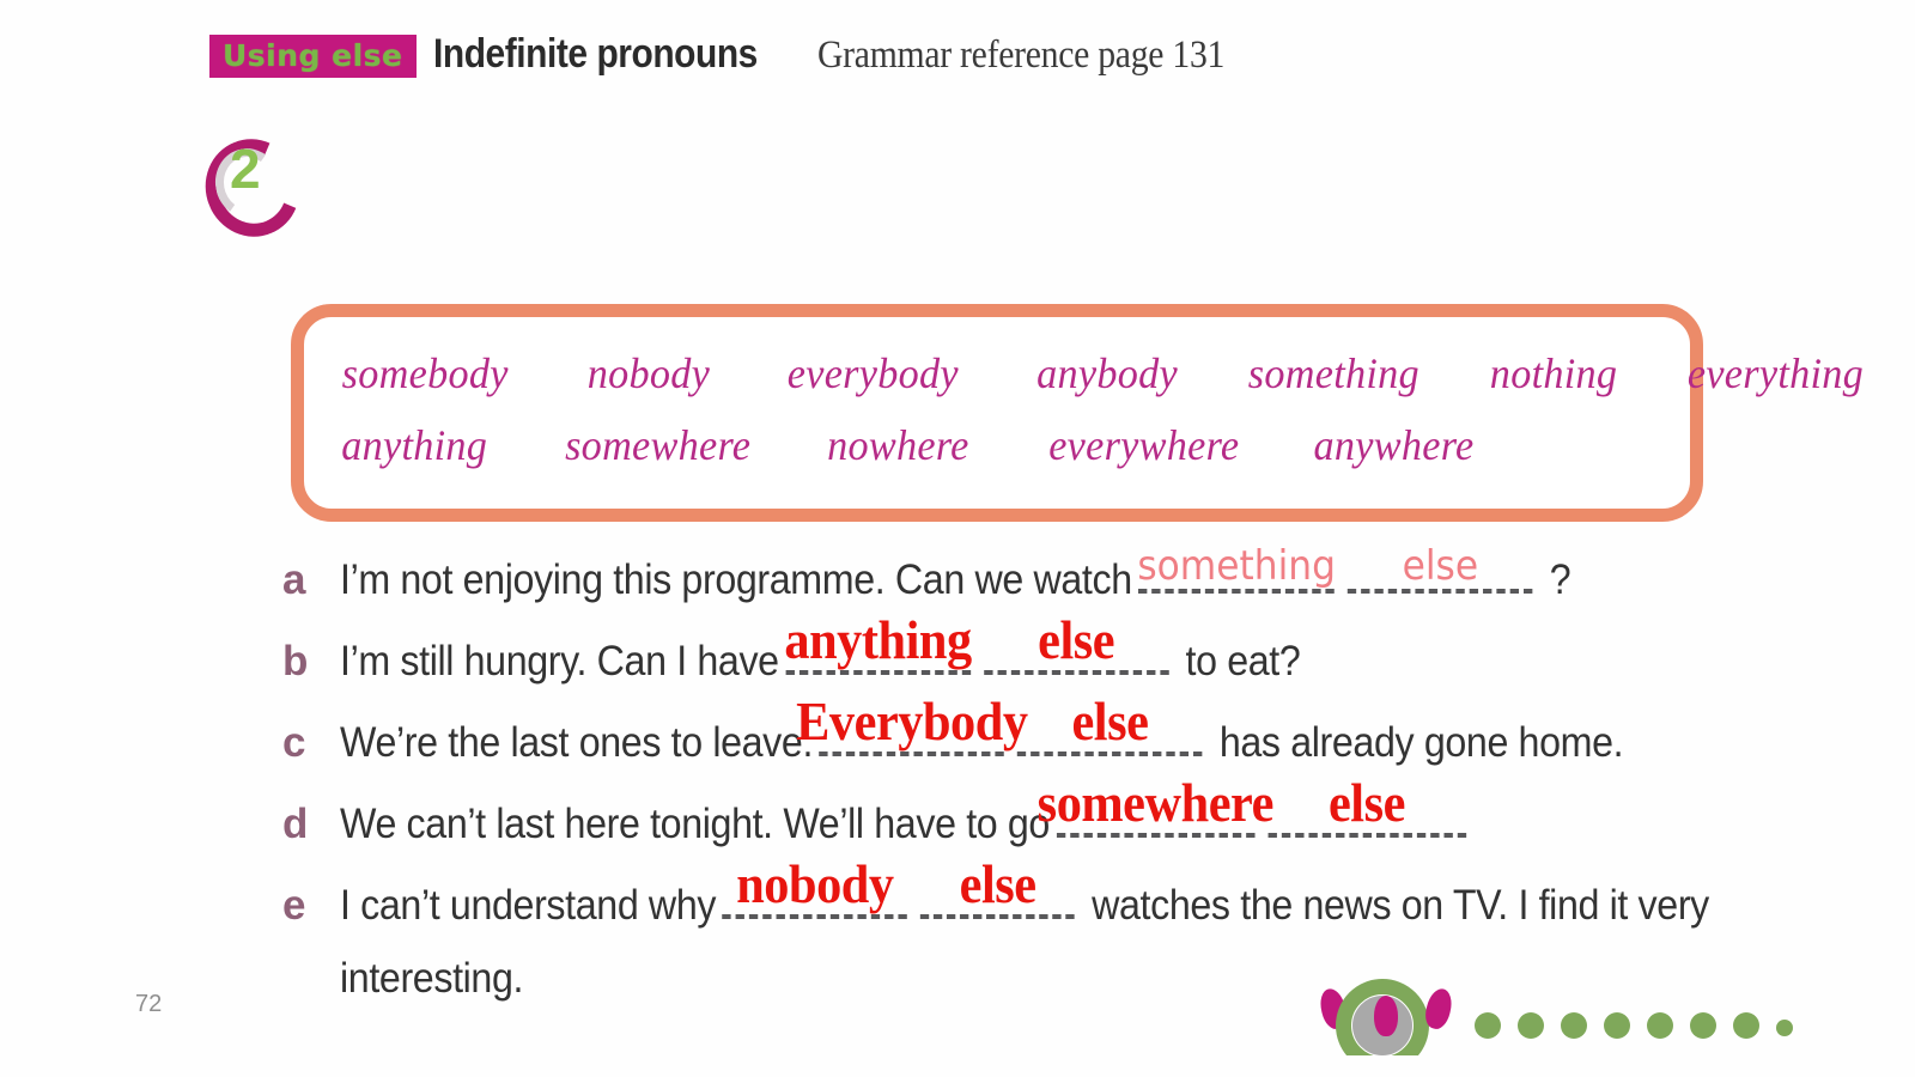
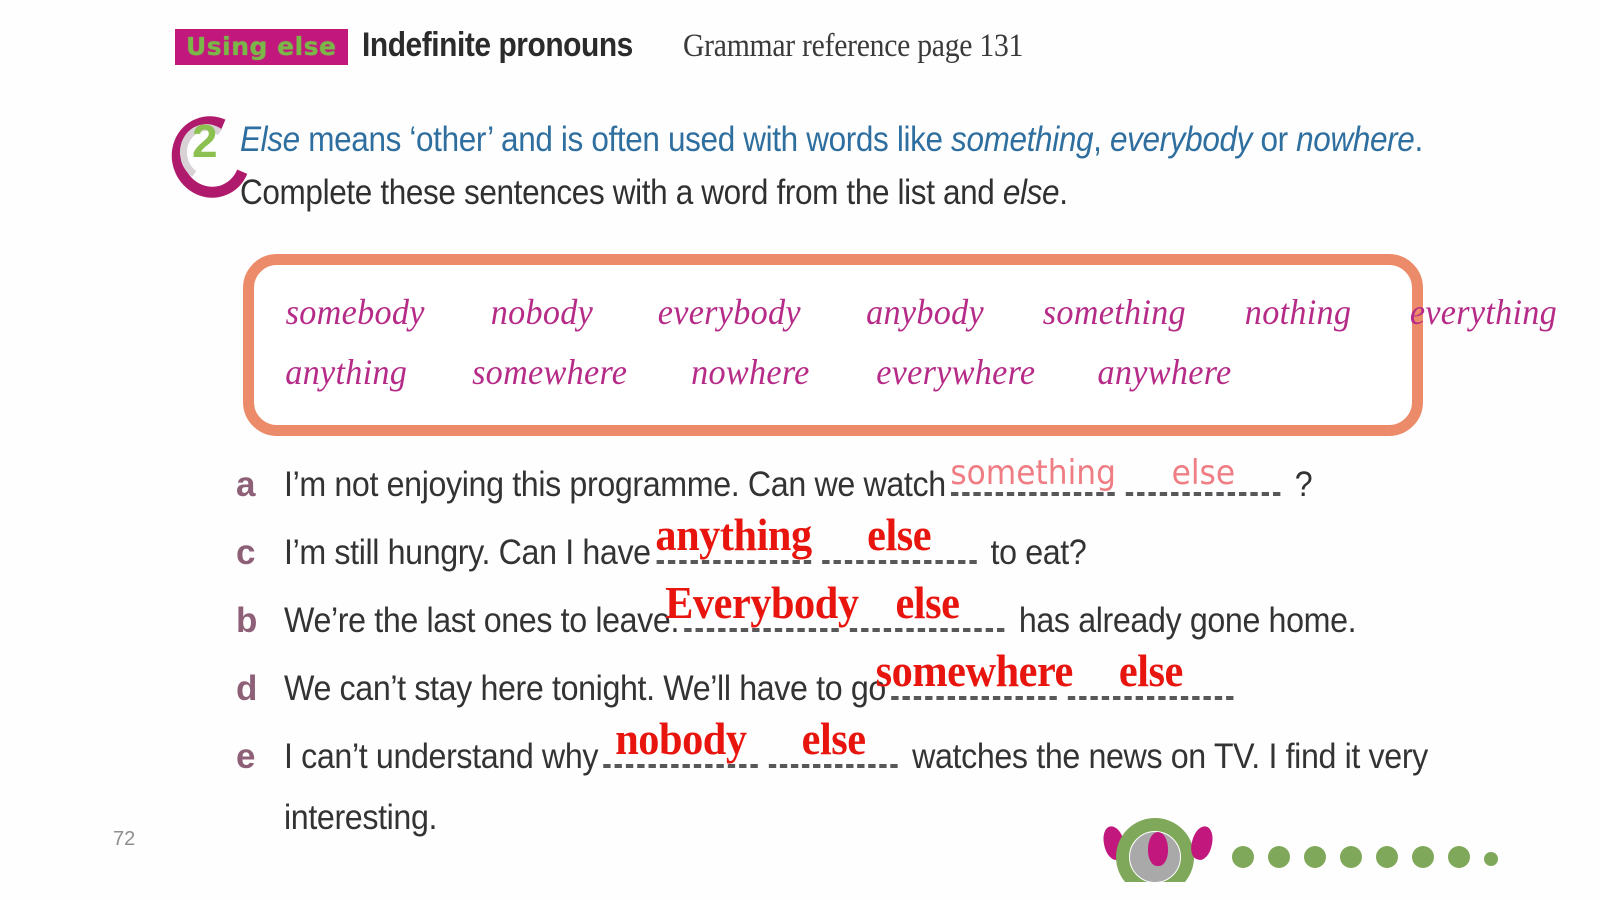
  Using else
  Indefinite pronouns
  Grammar reference page 131
  2
+ Else means ‘other’ and is often used with words like something, everybody or nowhere.
+ Complete these sentences with a word from the list and else.
  somebody
  nobody
  everybody
  anybody
  something
  nothing
  everything
  anything
  somewhere
  nowhere
  everywhere
  anywhere
  a
  I’m not enjoying this programme. Can we watch
  something
  else
  ?
- b
+ c
  I’m still hungry. Can I have
  anything
  else
  to eat?
- c
+ b
  We’re the last ones to leave.
  Everybody
  else
  has already gone home.
  d
- We can’t last here tonight. We’ll have to go
+ We can’t stay here tonight. We’ll have to go
  somewhere
  else
  e
  I can’t understand why
  nobody
  else
  watches the news on TV. I find it very
  interesting.
  72
